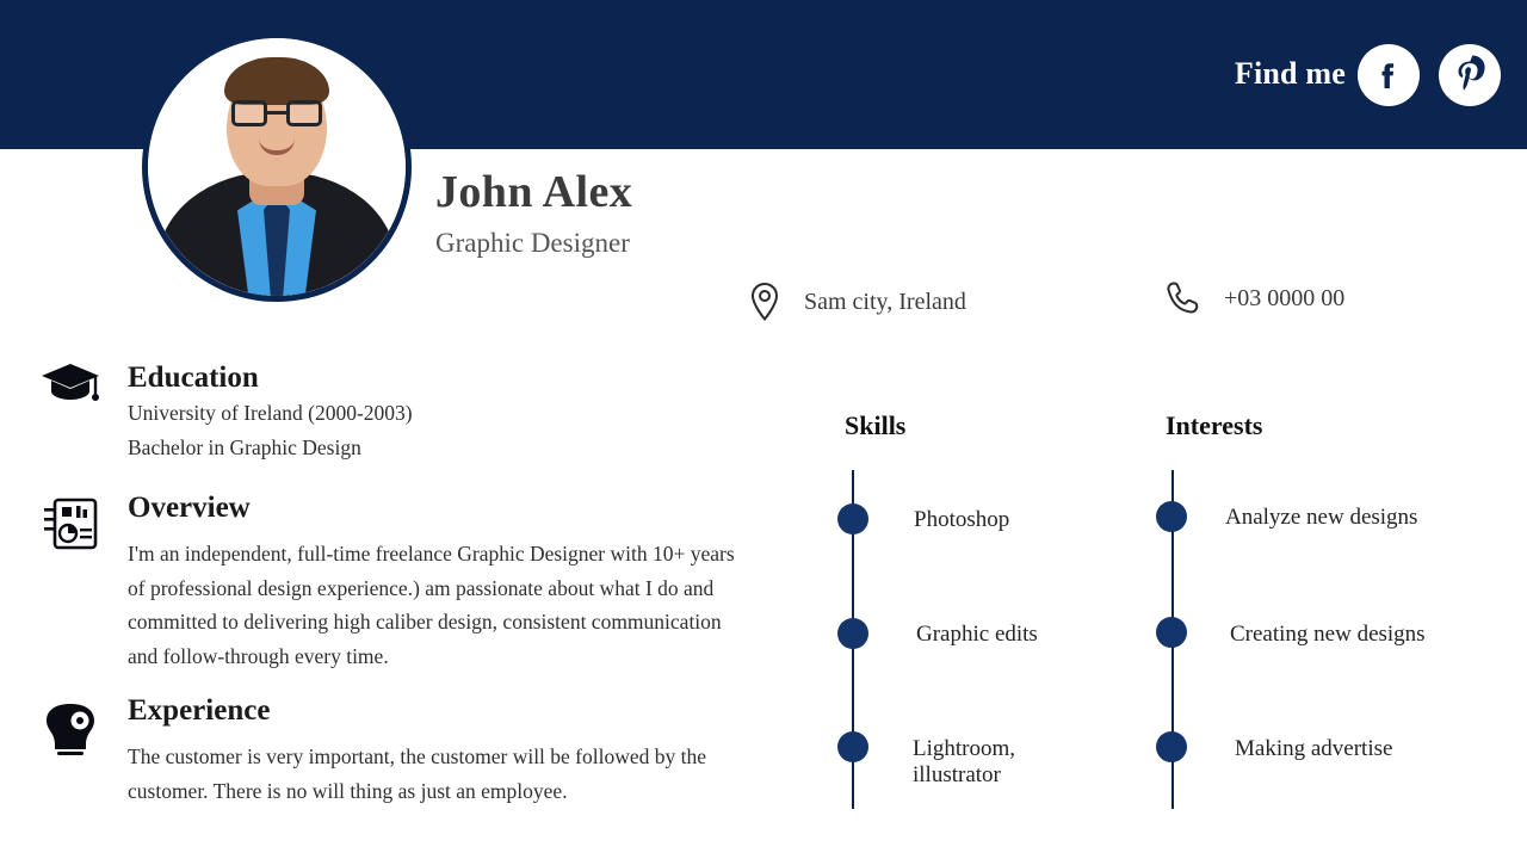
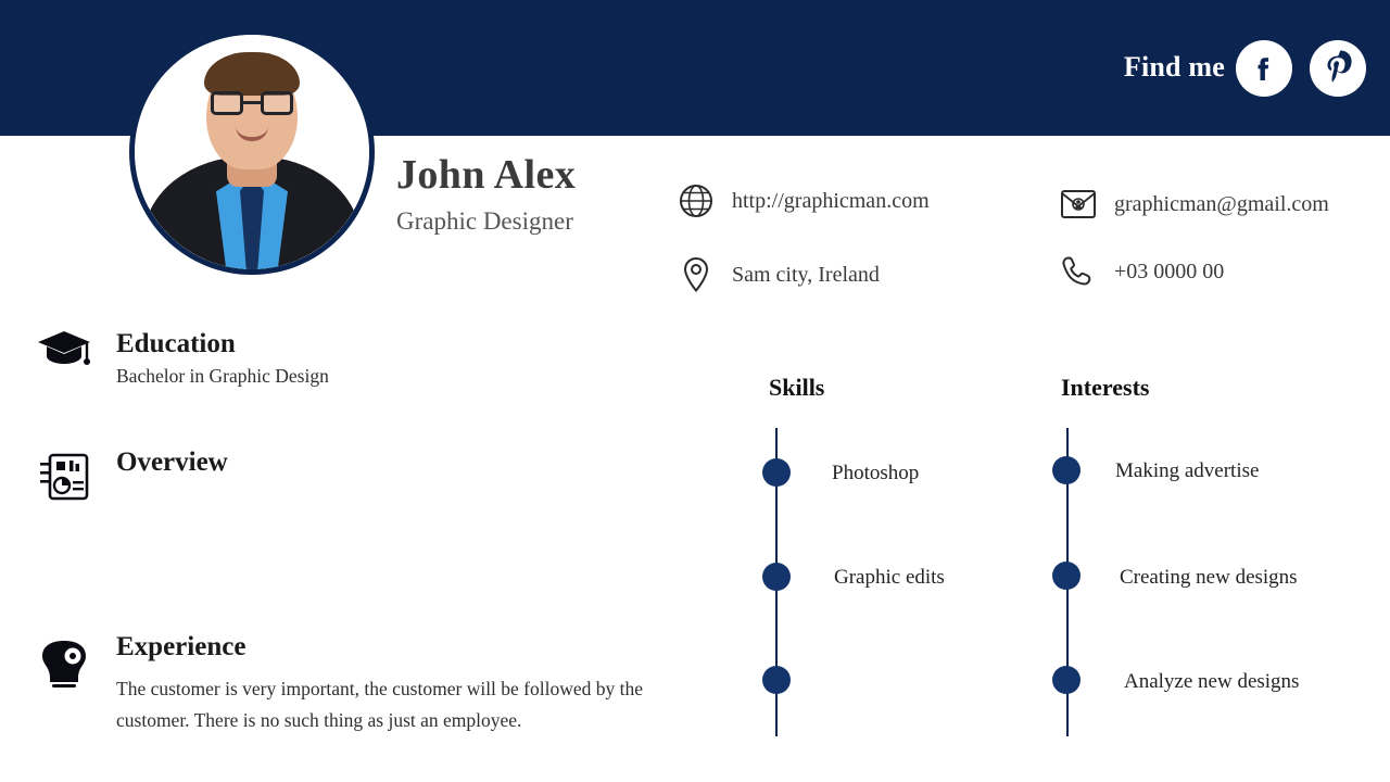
  Find me
  John Alex
  Graphic Designer
+ http://graphicman.com
+ graphicman@gmail.com
  Sam city, Ireland
  +03 0000 00
  Education
- University of Ireland (2000-2003)
  Bachelor in Graphic Design
  Overview
- I'm an independent, full-time freelance Graphic Designer with 10+ years of professional design experience.) am passionate about what I do and committed to delivering high caliber design, consistent communication and follow-through every time.
  Experience
- The customer is very important, the customer will be followed by the customer. There is no will thing as just an employee.
+ The customer is very important, the customer will be followed by the customer. There is no such thing as just an employee.
  Skills
  Photoshop
  Graphic edits
- Lightroom, illustrator
  Interests
- Analyze new designs
+ Making advertise
  Creating new designs
- Making advertise
+ Analyze new designs
